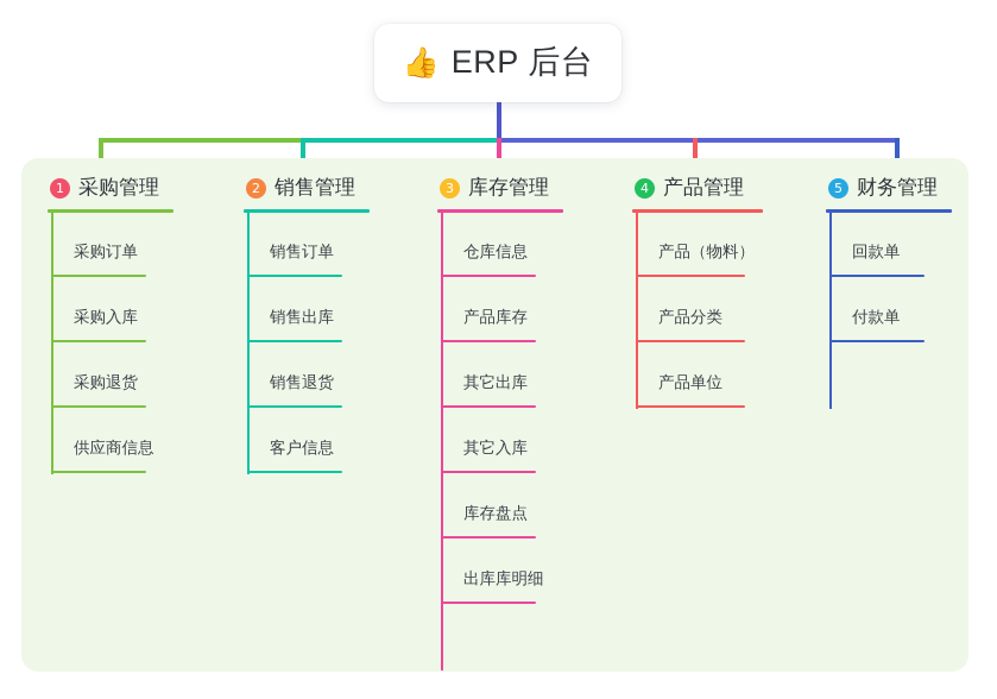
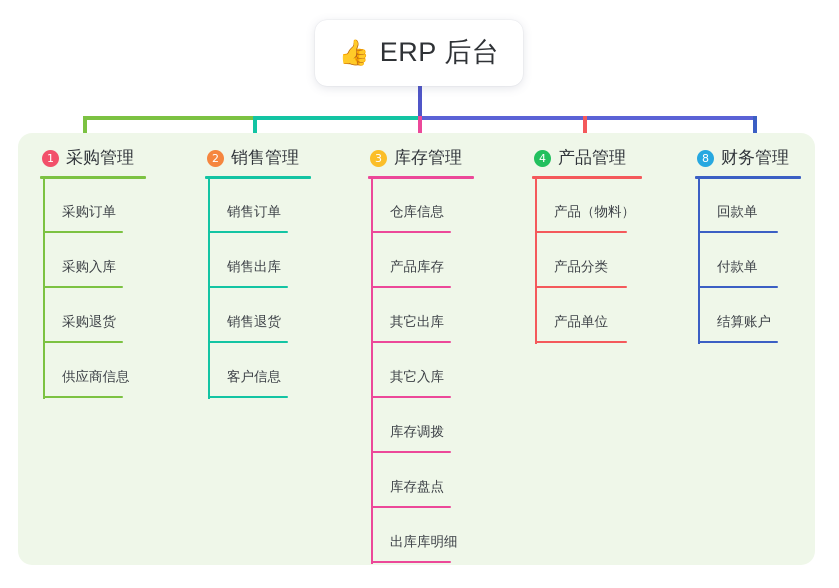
  👍
  ERP 后台
  1
  采购管理
  采购订单
  采购入库
  采购退货
  供应商信息
  2
  销售管理
  销售订单
  销售出库
  销售退货
  客户信息
  3
  库存管理
  仓库信息
  产品库存
  其它出库
  其它入库
+ 库存调拨
  库存盘点
  出库库明细
  4
  产品管理
  产品（物料）
  产品分类
  产品单位
- 5
+ 8
  财务管理
  回款单
  付款单
+ 结算账户
